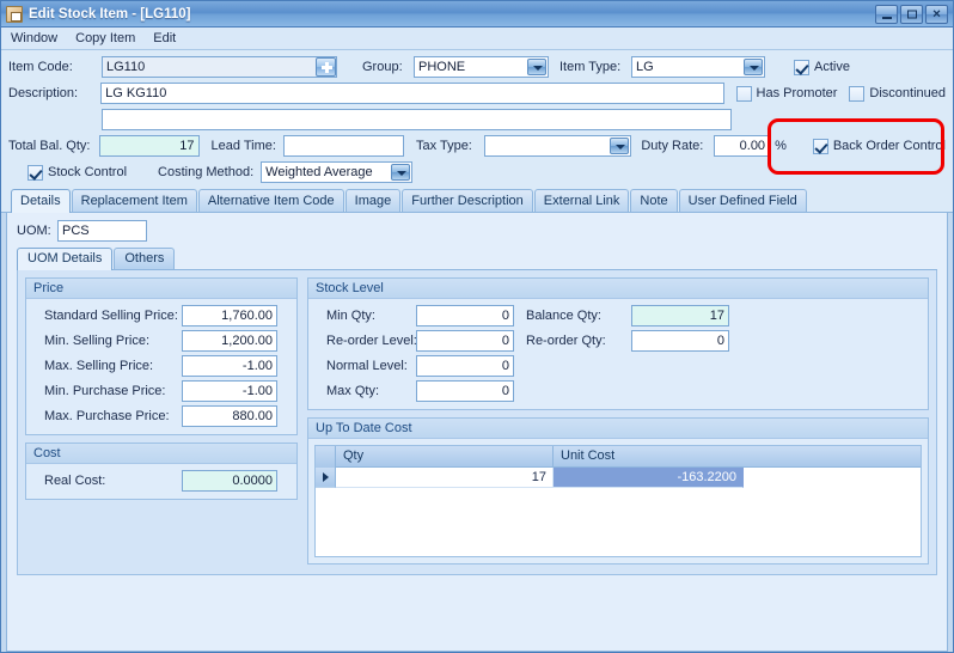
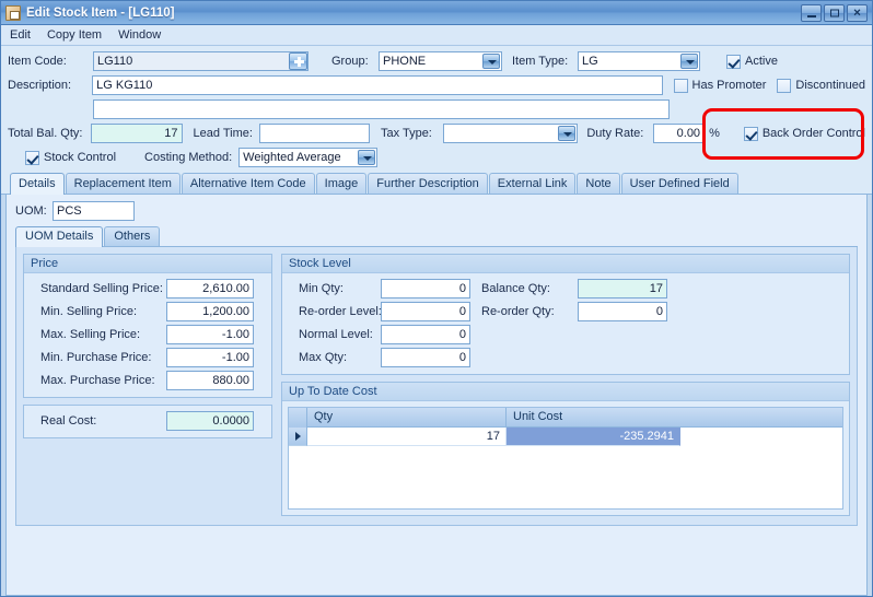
  Edit Stock Item - [LG110]
  ✕
- Window
+ Edit
  Copy Item
- Edit
+ Window
  Item Code:
  LG110
  Group:
  PHONE
  Item Type:
  LG
  Active
  Description:
  LG KG110
  Has Promoter
  Discontinued
  Total Bal. Qty:
  17
  Lead Time:
  Tax Type:
  Duty Rate:
  0.00
  %
  Back Order Control
  Stock Control
  Costing Method:
  Weighted Average
  Details
  Replacement Item
  Alternative Item Code
  Image
  Further Description
  External Link
  Note
  User Defined Field
  UOM:
  PCS
  UOM Details
  Others
  Price
  Standard Selling Price:
- 1,760.00
+ 2,610.00
  Min. Selling Price:
  1,200.00
  Max. Selling Price:
  -1.00
  Min. Purchase Price:
  -1.00
  Max. Purchase Price:
  880.00
- Cost
  Real Cost:
  0.0000
  Stock Level
  Min Qty:
  0
  Re-order Level
  0
  Normal Level:
  0
  Max Qty:
  0
  Balance Qty:
  17
  Re-order Qty:
  0
  Up To Date Cost
  Qty
  Unit Cost
  17
- -163.2200
+ -235.2941
